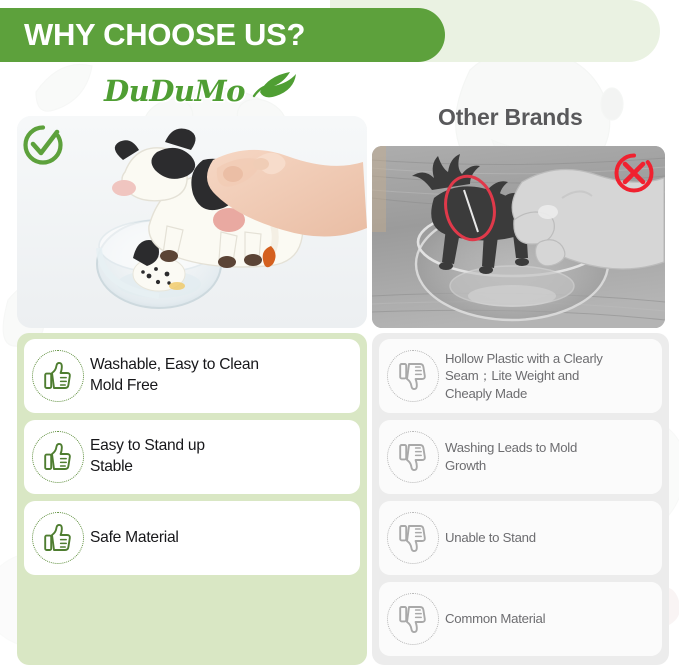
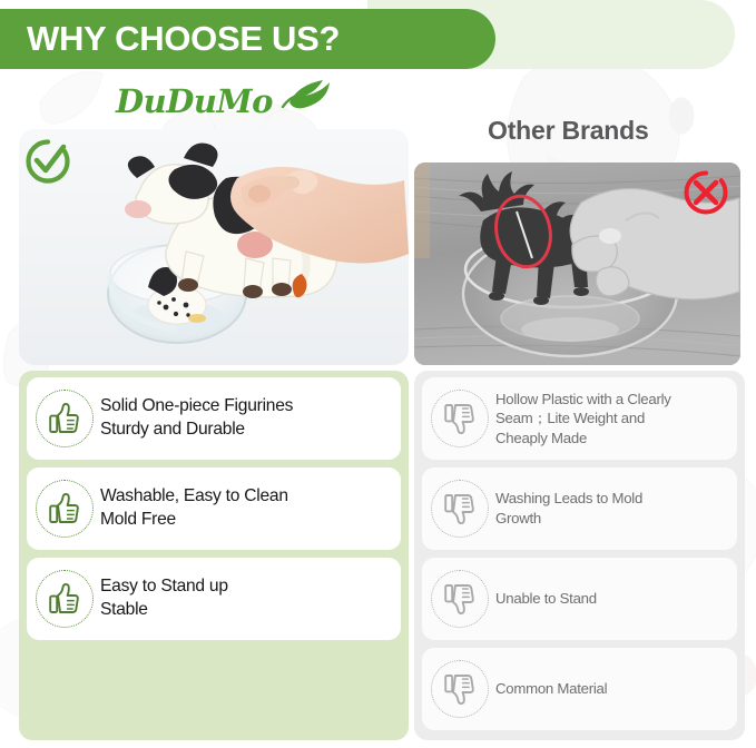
  WHY CHOOSE US?
  DuDuMo
  Other Brands
+ Solid One-piece Figurines
+ Sturdy and Durable
  Washable, Easy to Clean
  Mold Free
  Easy to Stand up
  Stable
- Safe Material
  Hollow Plastic with a Clearly
  Seam；Lite Weight and
  Cheaply Made
  Washing Leads to Mold
  Growth
  Unable to Stand
  Common Material
